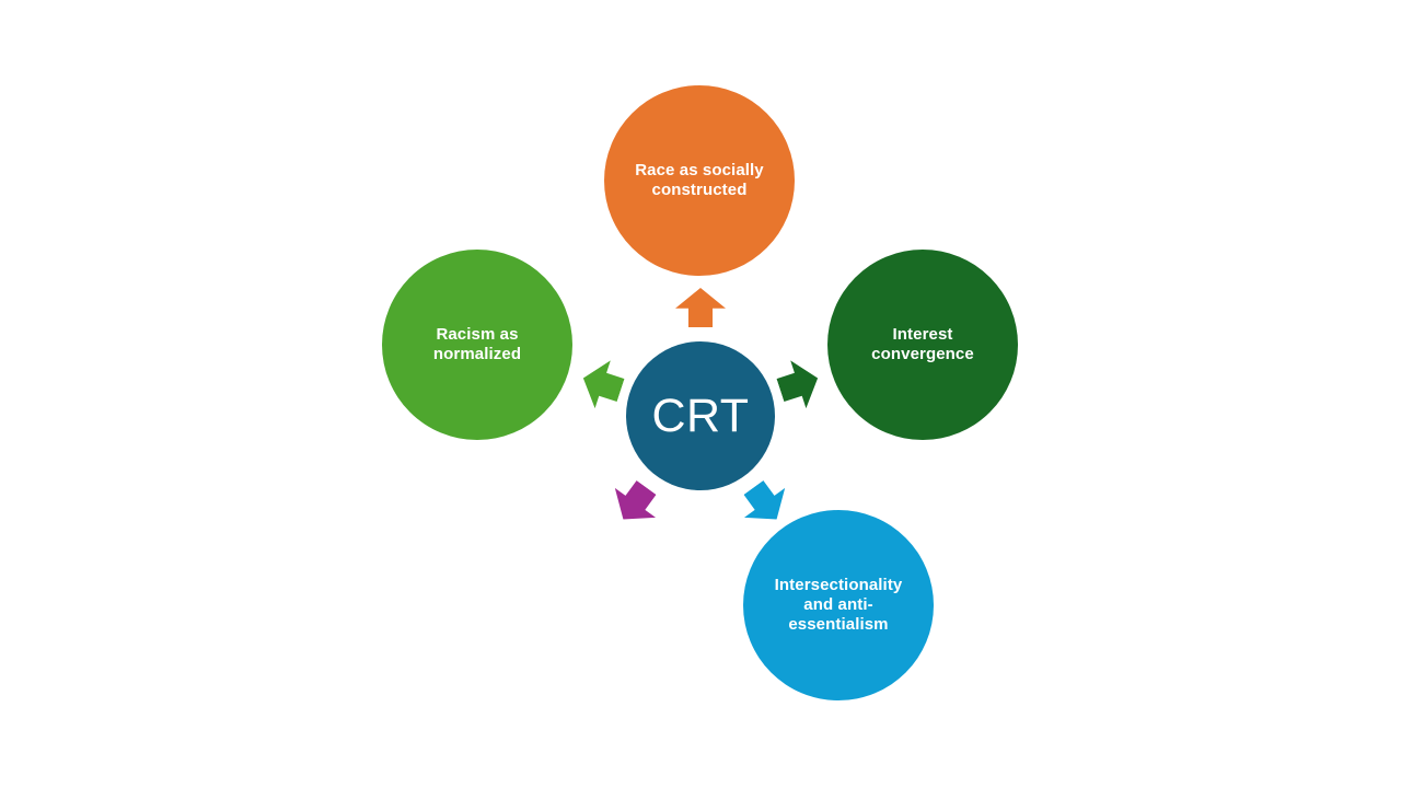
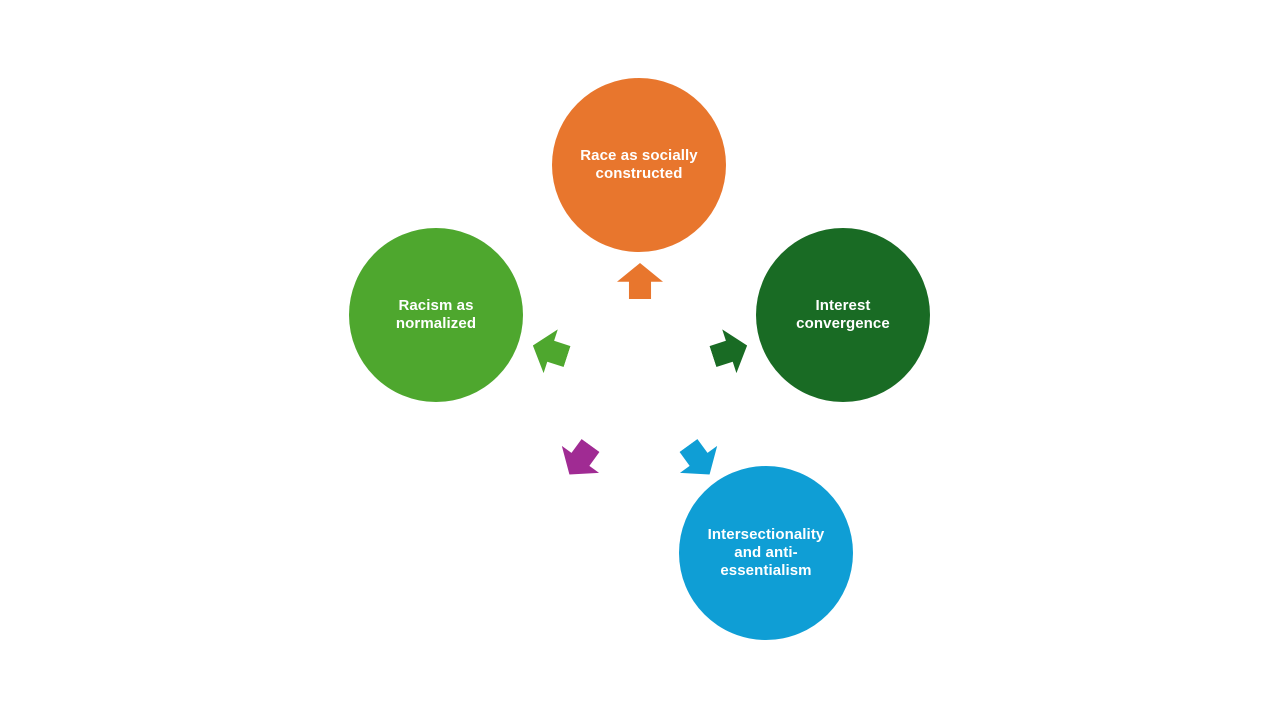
  Race as socially
  constructed
  Interest
  convergence
  Intersectionality
  and anti-
  essentialism
  Racism as
  normalized
- CRT
